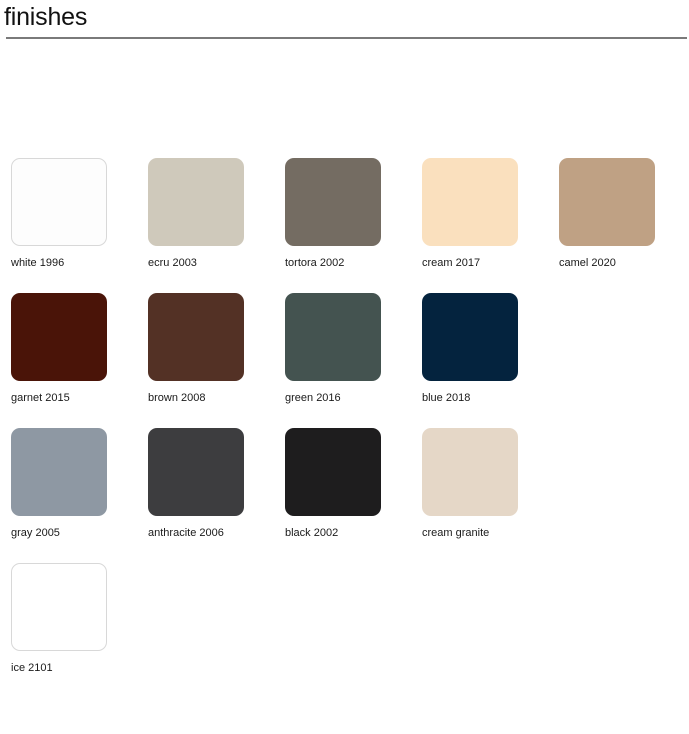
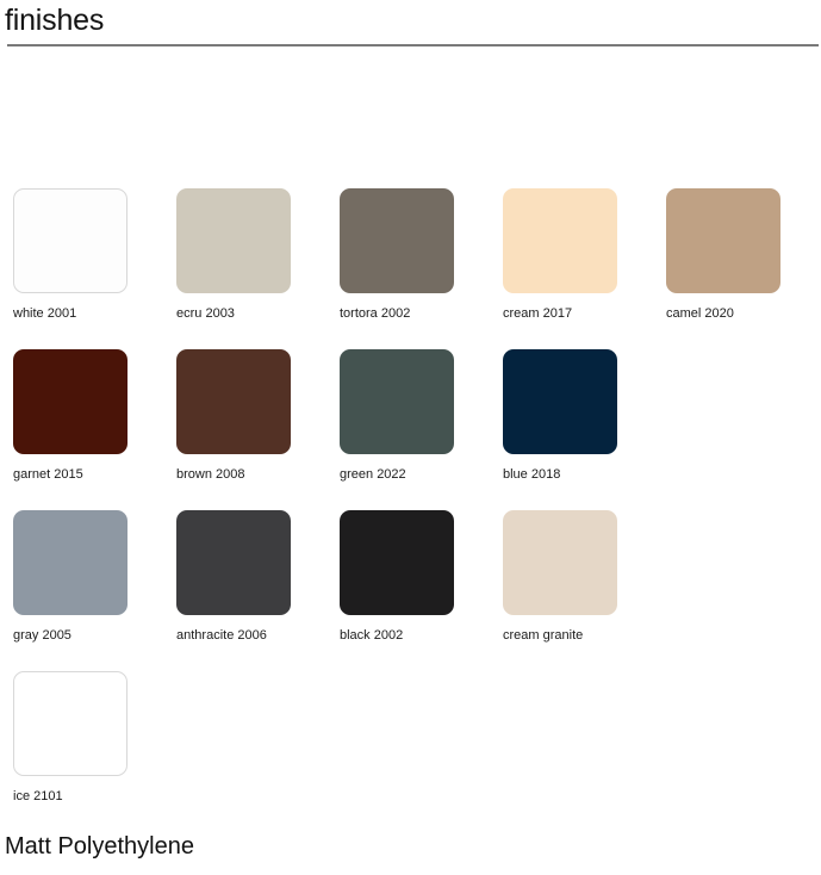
  finishes
- white 1996
+ white 2001
  ecru 2003
  tortora 2002
  cream 2017
  camel 2020
  garnet 2015
  brown 2008
- green 2016
+ green 2022
  blue 2018
  gray 2005
  anthracite 2006
  black 2002
  cream granite
  ice 2101
+ Matt Polyethylene
